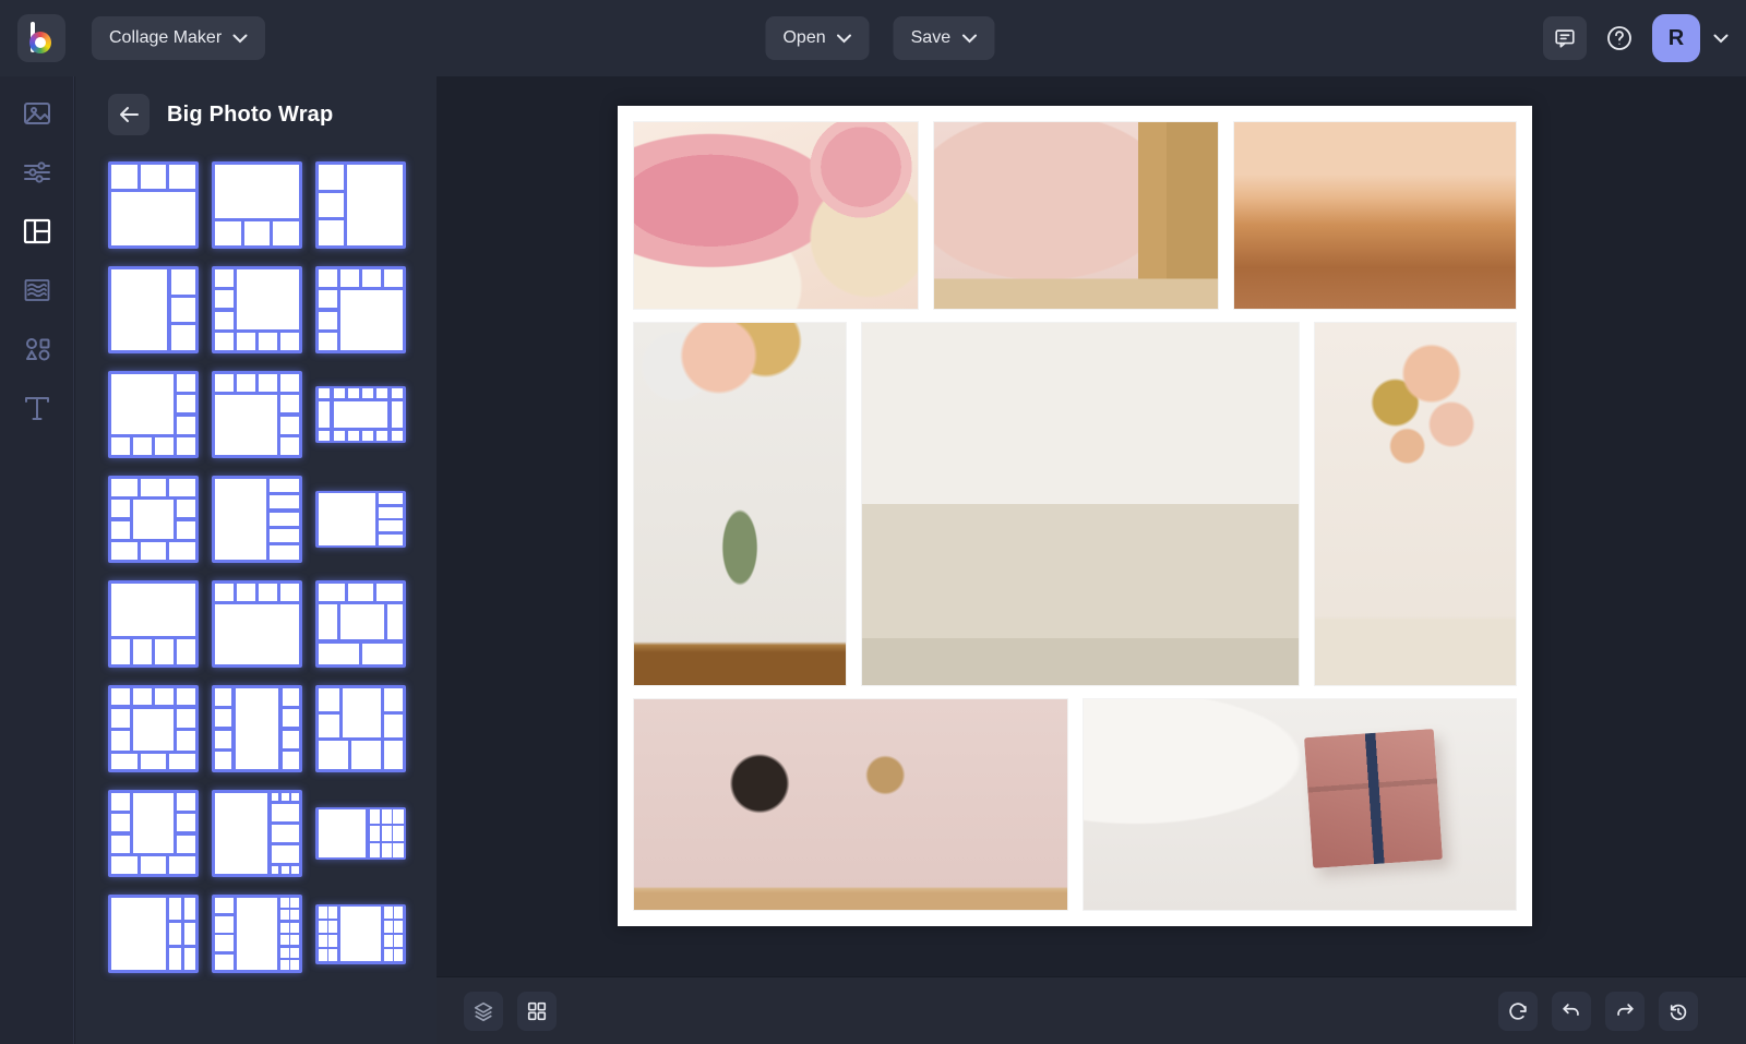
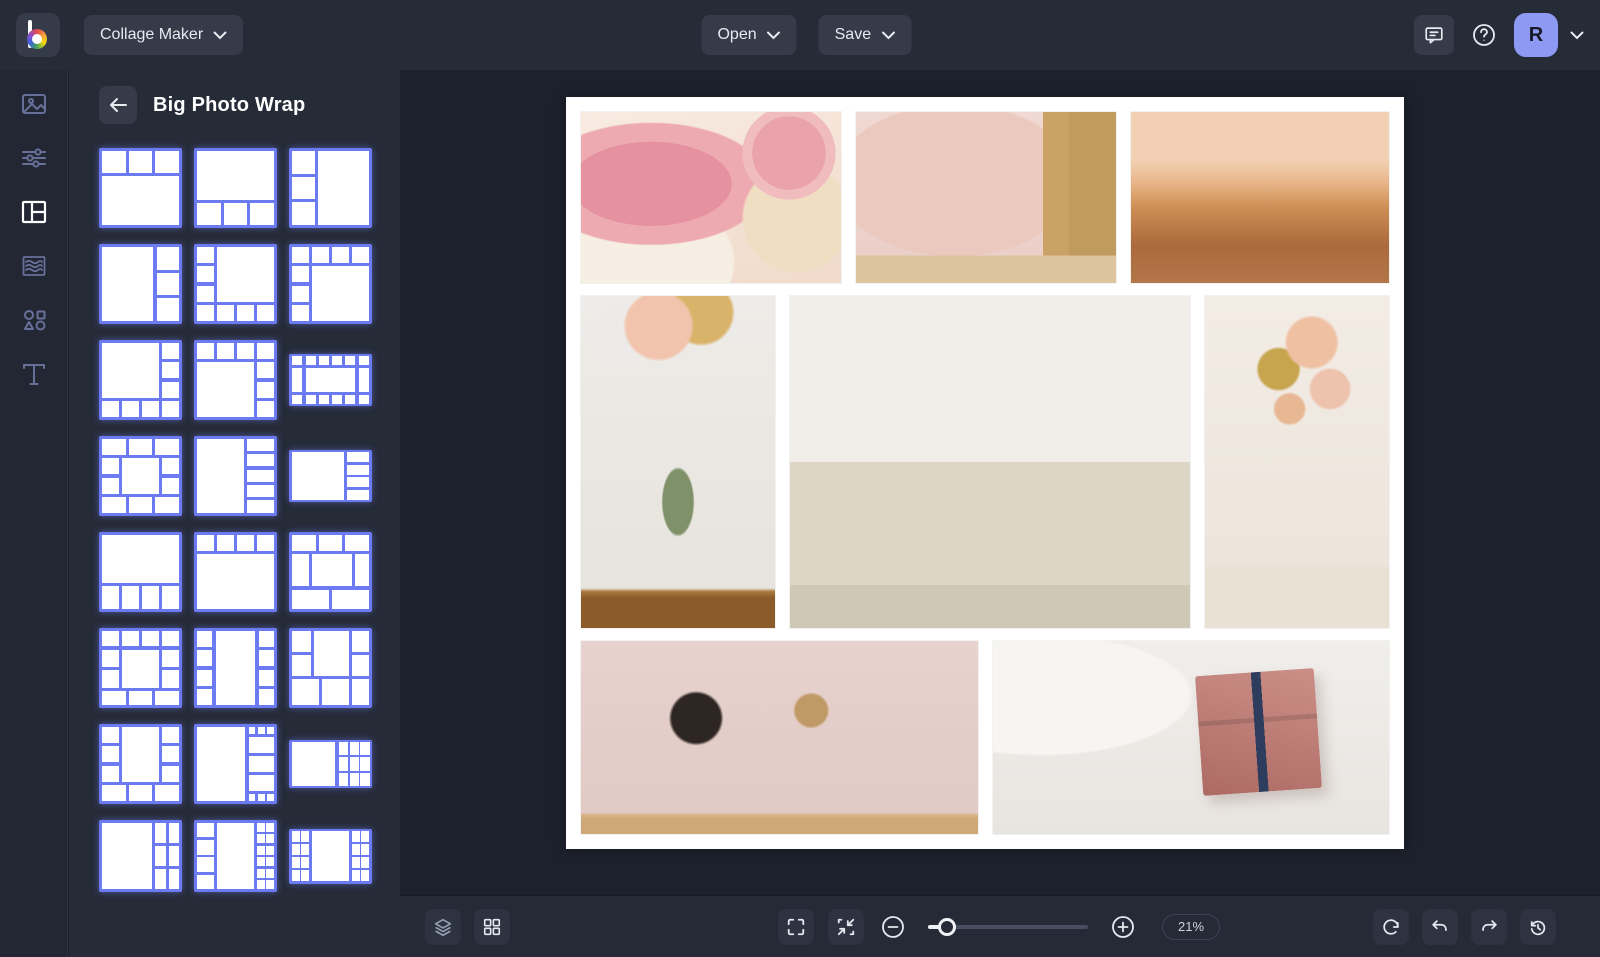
  Collage Maker
  Open
  Save
  R
  Big Photo Wrap
+ 21%
